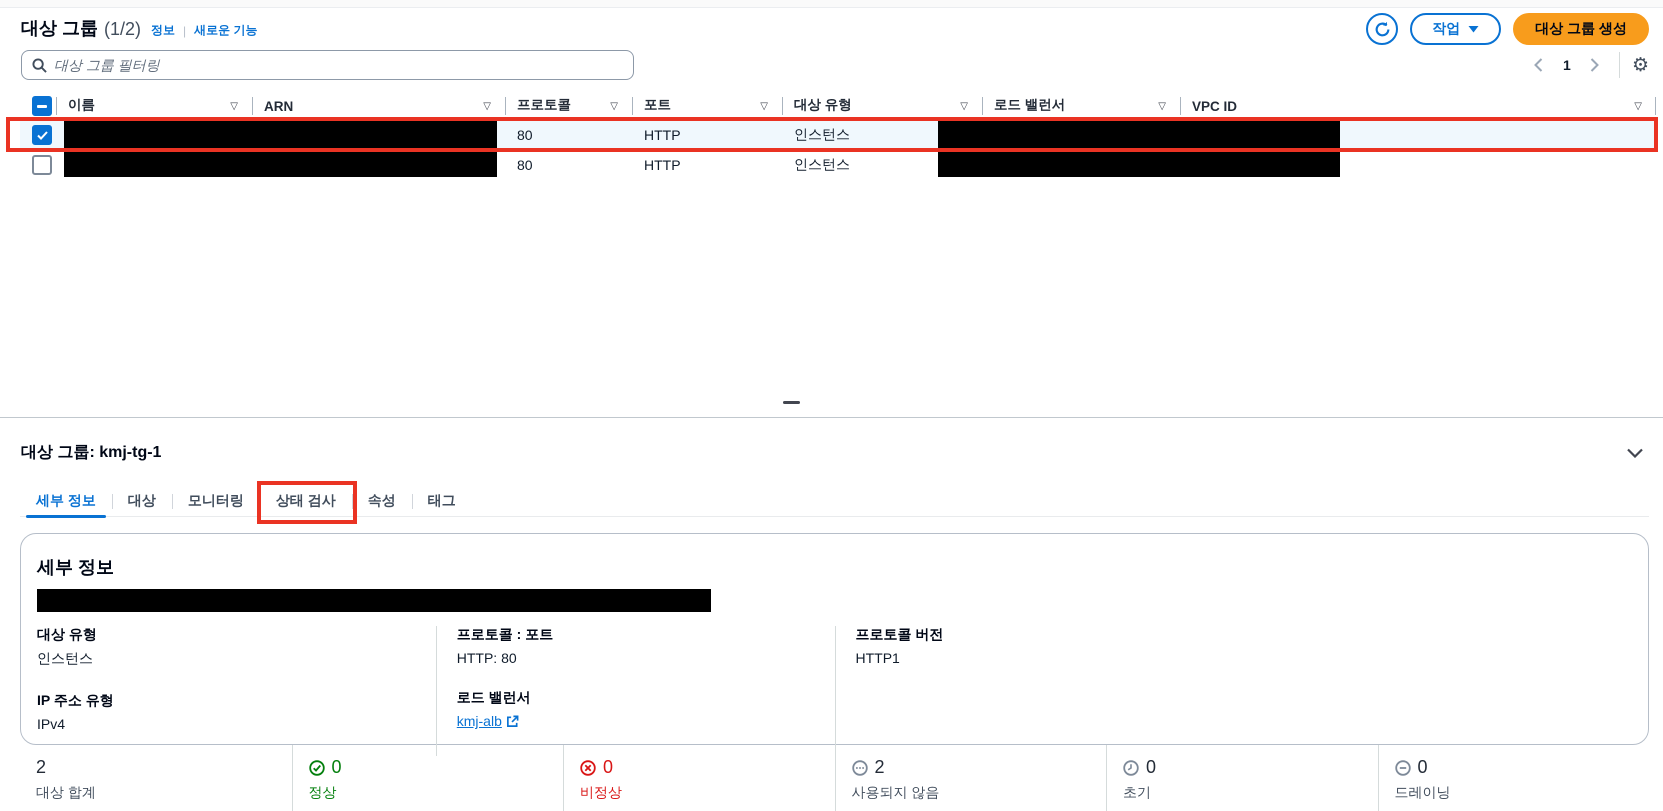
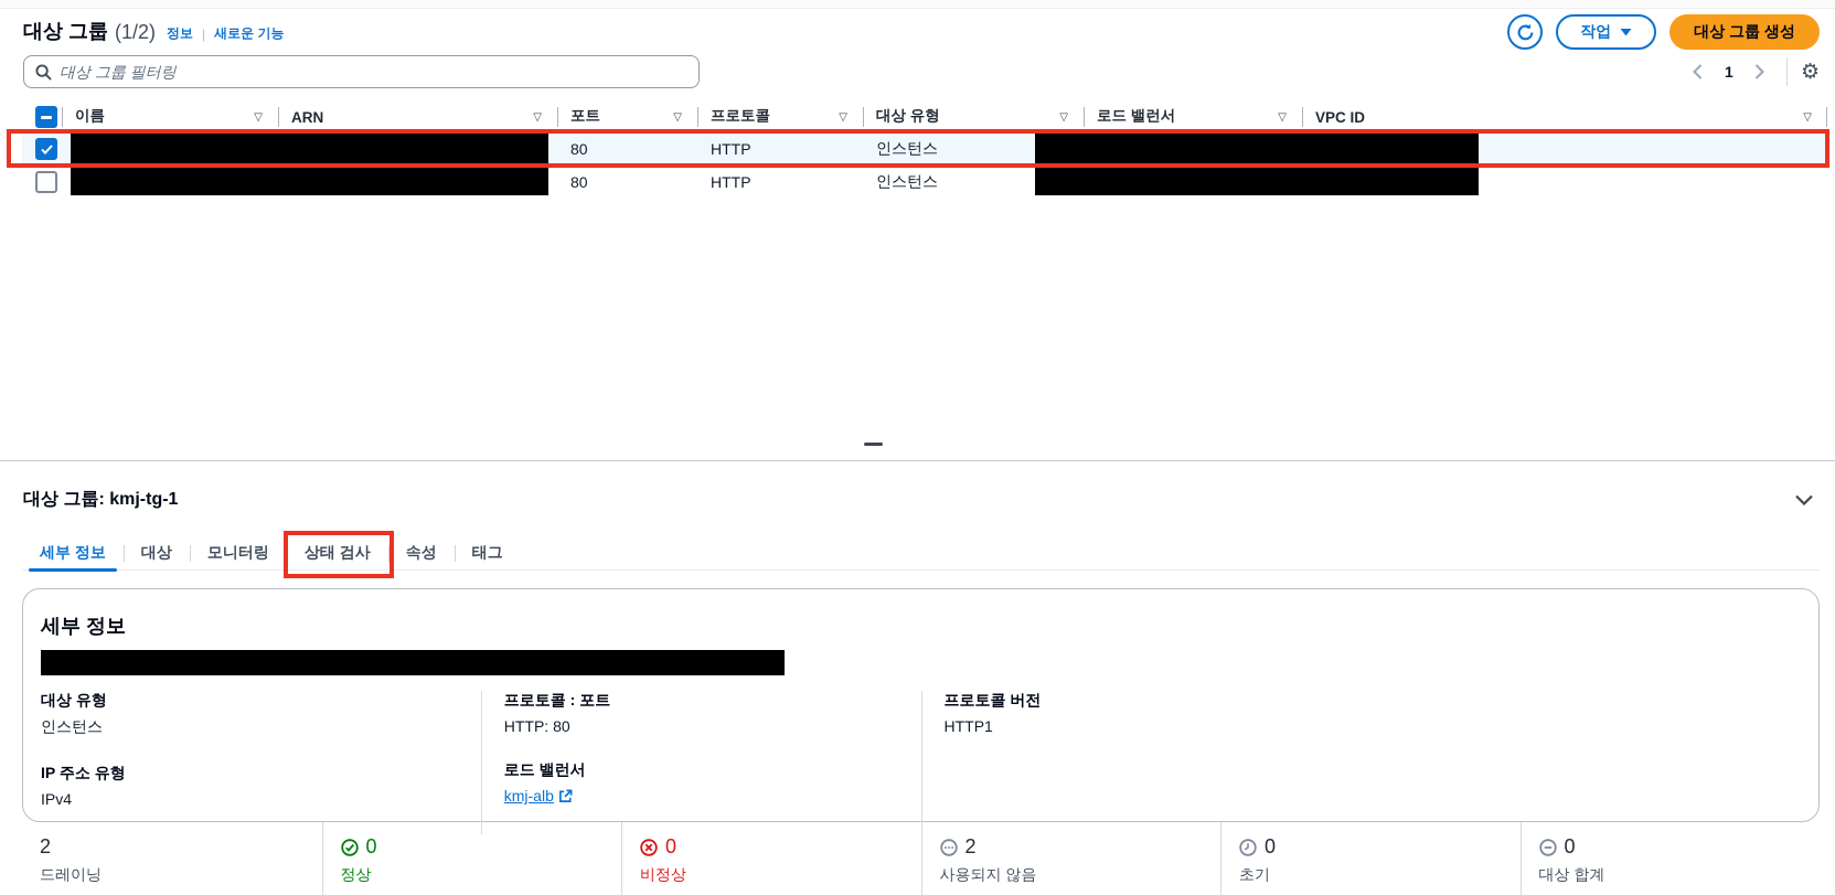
  대상 그룹
  (1/2)
  정보
  |
  새로운 기능
  작업
  대상 그룹 생성
  대상 그룹 필터링
  1
  ⚙
  이름
  ▽
  ARN
  ▽
- 프로토콜
+ 포트
  ▽
- 포트
+ 프로토콜
  ▽
  대상 유형
  ▽
  로드 밸런서
  ▽
  VPC ID
  ▽
  80
  HTTP
  인스턴스
  80
  HTTP
  인스턴스
  대상 그룹: kmj-tg-1
  세부 정보
  대상
  모니터링
  상태 검사
  속성
  태그
  세부 정보
  대상 유형
  인스턴스
  IP 주소 유형
  IPv4
  프로토콜 : 포트
  HTTP: 80
  로드 밸런서
  kmj-alb
  프로토콜 버전
  HTTP1
  2
- 대상 합계
+ 드레이닝
  0
  정상
  0
  비정상
  2
  사용되지 않음
  0
  초기
  0
- 드레이닝
+ 대상 합계
